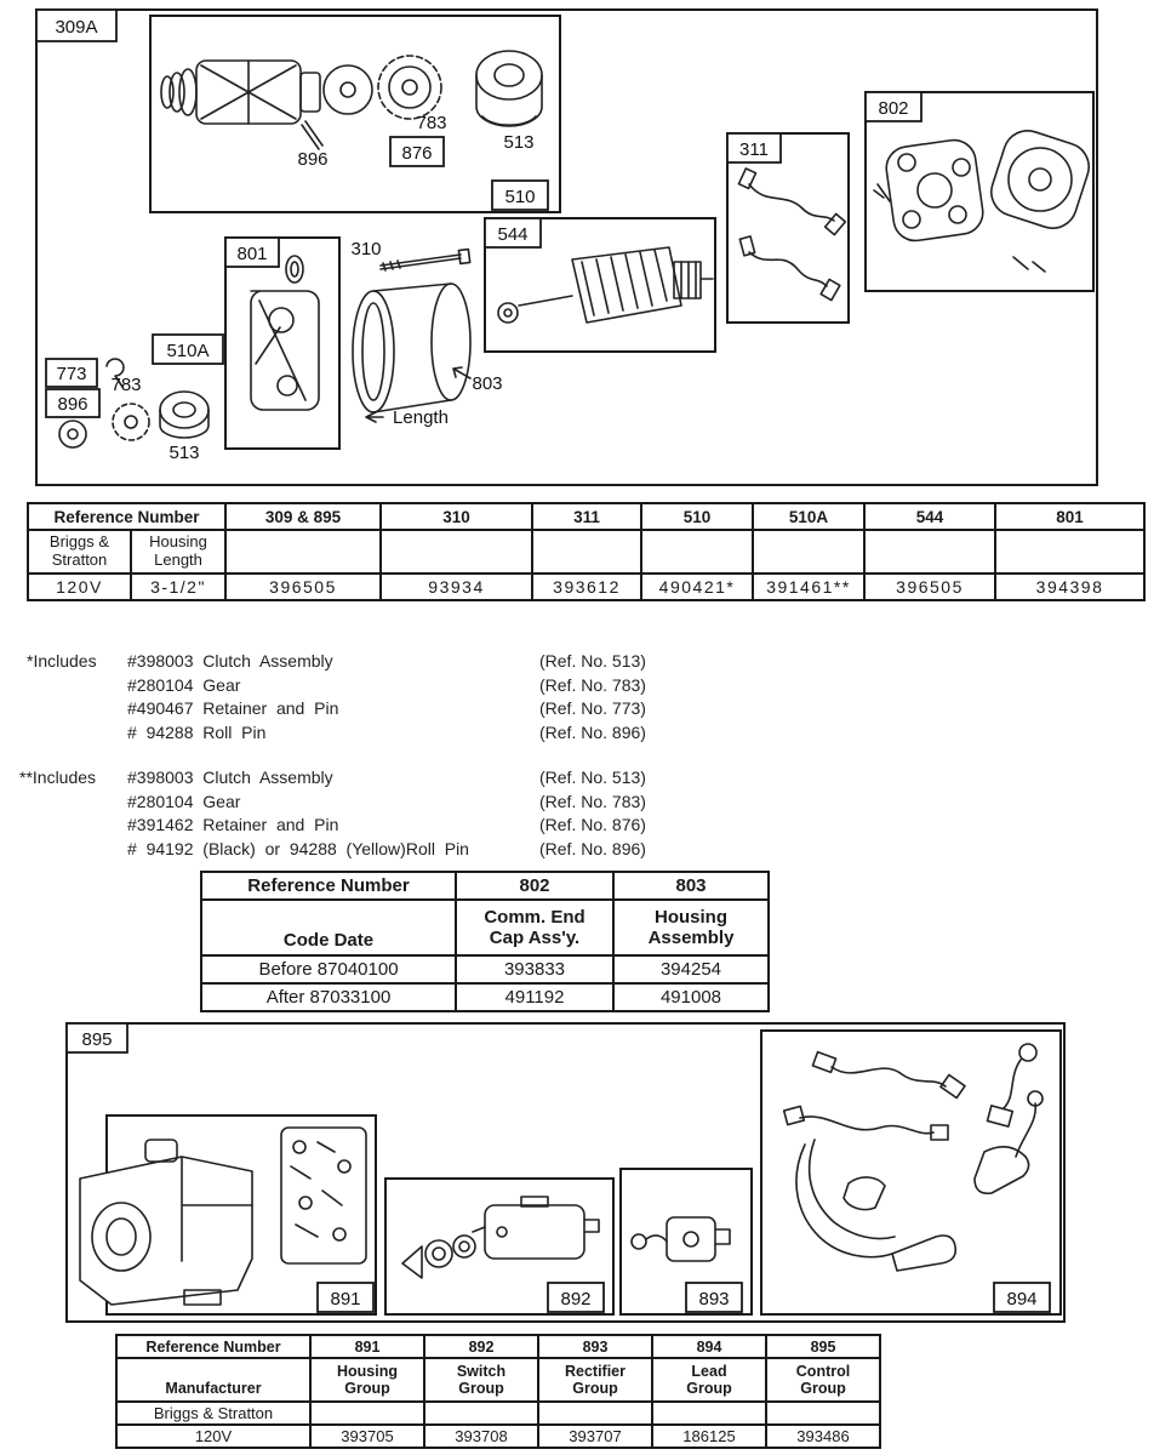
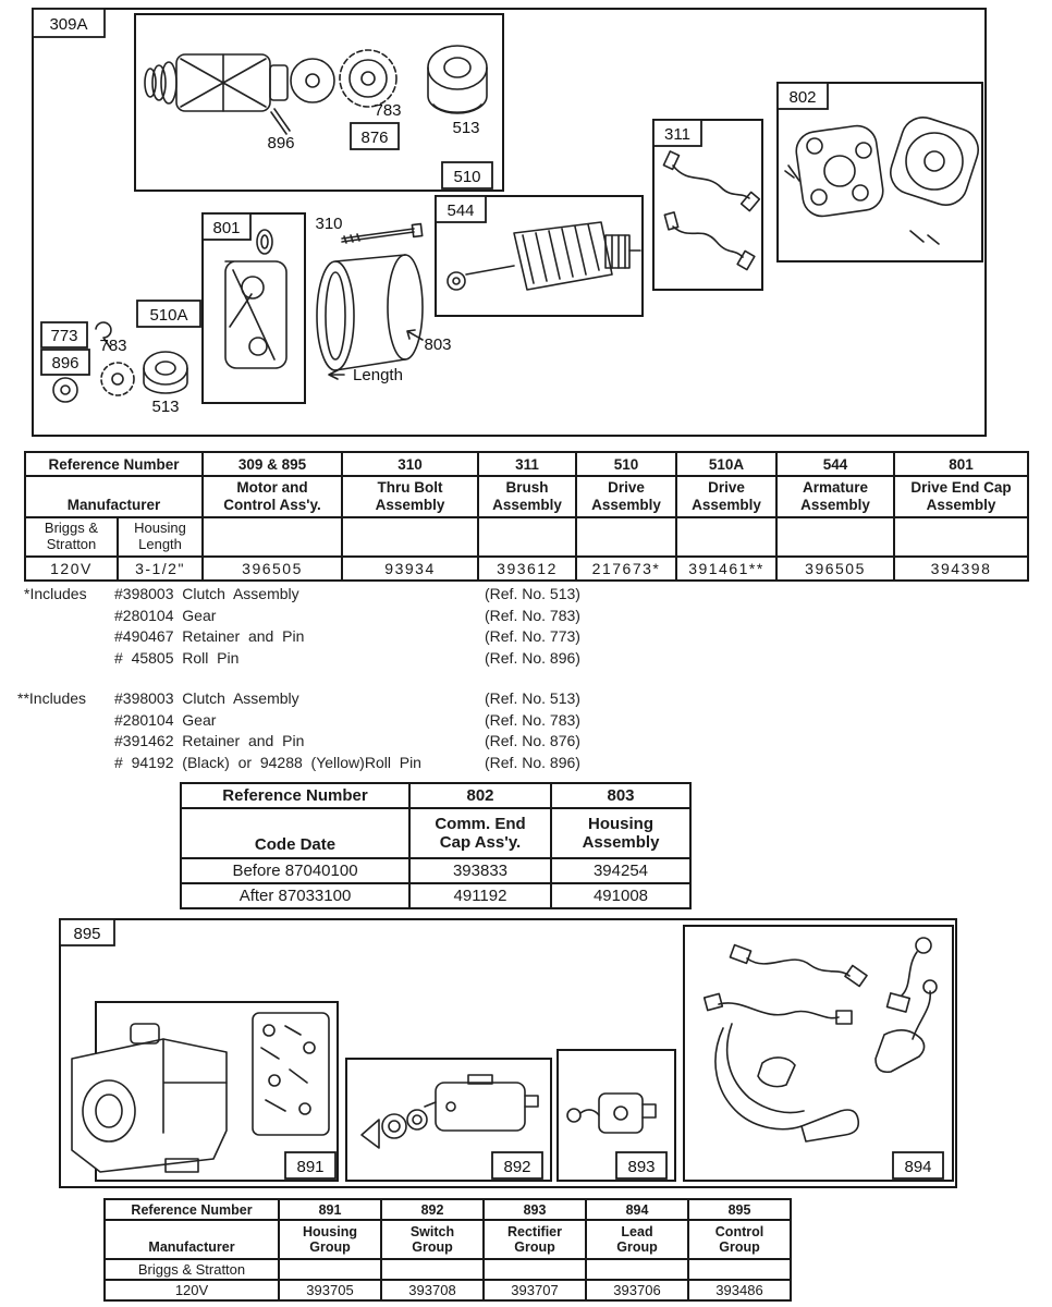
  309A
  896
  783
  876
  513
  510
  802
  311
  801
  310
  544
  803
  Length
  510A
  773
  896
  783
  513
  Reference Number	309 & 895	310	311	510	510A	544	801
+ Manufacturer	Motor and Control Ass'y.	Thru Bolt Assembly	Brush Assembly	Drive Assembly	Drive Assembly	Armature Assembly	Drive End Cap Assembly
  Briggs & Stratton	Housing Length
- 120V	3-1/2"	396505	93934	393612	490421*	391461**	396505	394398
+ 120V	3-1/2"	396505	93934	393612	217673*	391461**	396505	394398
  *Includes
  #398003 Clutch Assembly
  (Ref. No. 513)
  #280104 Gear
  (Ref. No. 783)
  #490467 Retainer and Pin
  (Ref. No. 773)
- # 94288 Roll Pin
+ # 45805 Roll Pin
  (Ref. No. 896)
  **Includes
  #398003 Clutch Assembly
  (Ref. No. 513)
  #280104 Gear
  (Ref. No. 783)
  #391462 Retainer and Pin
  (Ref. No. 876)
  # 94192 (Black) or 94288 (Yellow)Roll Pin
  (Ref. No. 896)
  Reference Number	802	803
  Code Date	Comm. End Cap Ass'y.	Housing Assembly
  Before 87040100	393833	394254
  After 87033100	491192	491008
  895
  891
  892
  893
  894
  Reference Number	891	892	893	894	895
  Manufacturer	Housing Group	Switch Group	Rectifier Group	Lead Group	Control Group
  Briggs & Stratton
- 120V	393705	393708	393707	186125	393486
+ 120V	393705	393708	393707	393706	393486
